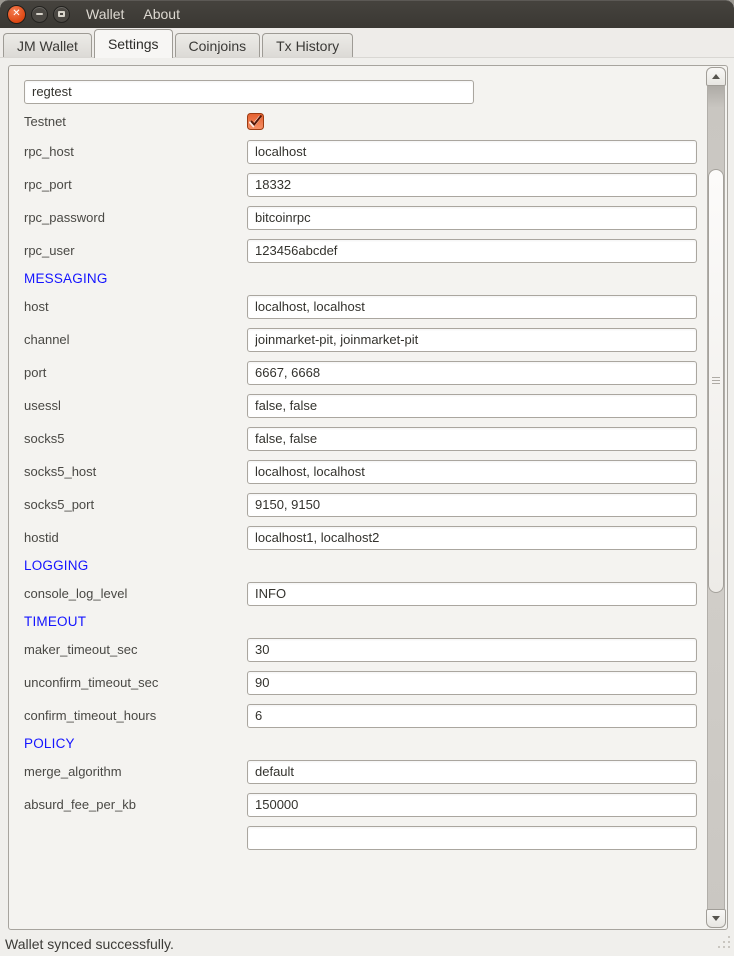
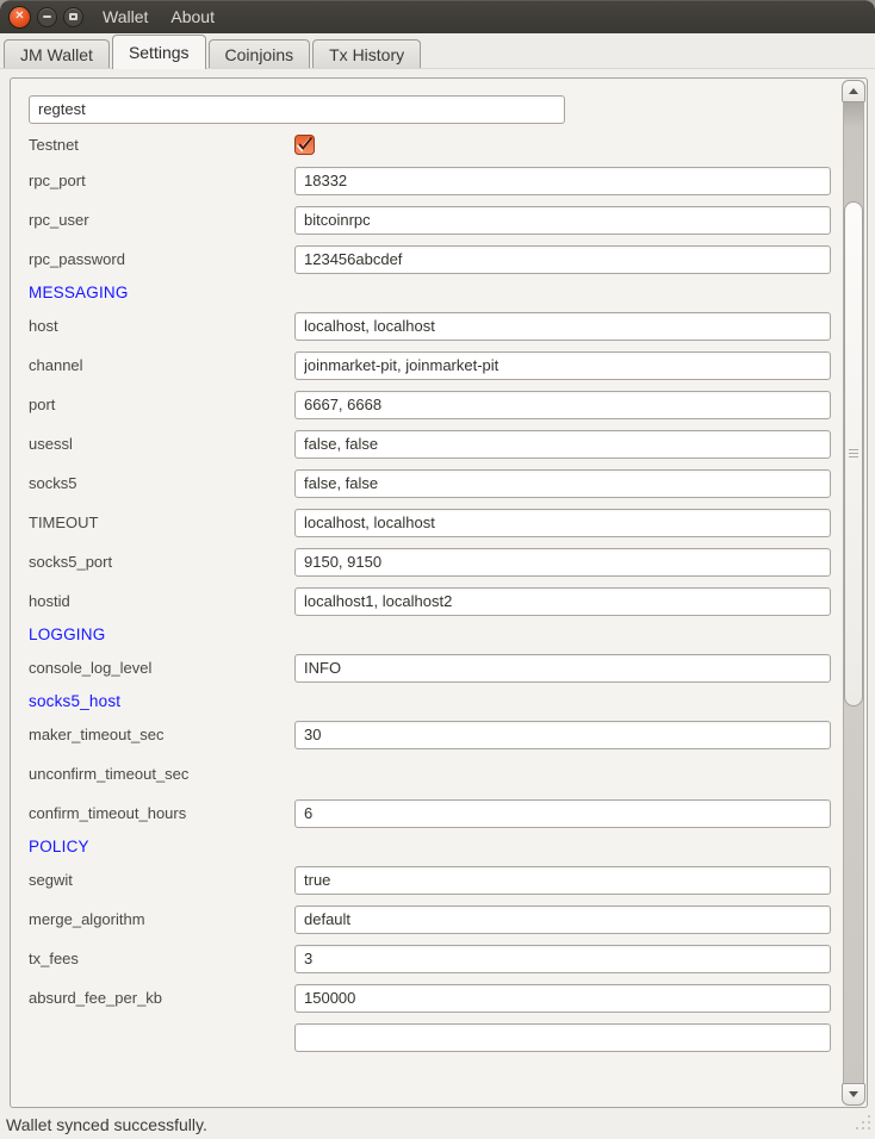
  ✕
  Wallet
  About
  JM Wallet
  Settings
  Coinjoins
  Tx History
  regtest
  Testnet
- rpc_host
- localhost
  rpc_port
  18332
- rpc_password
+ rpc_user
  bitcoinrpc
- rpc_user
+ rpc_password
  123456abcdef
  MESSAGING
  host
  localhost, localhost
  channel
  joinmarket-pit, joinmarket-pit
  port
  6667, 6668
  usessl
  false, false
  socks5
  false, false
- socks5_host
+ TIMEOUT
  localhost, localhost
  socks5_port
  9150, 9150
  hostid
  localhost1, localhost2
  LOGGING
  console_log_level
  INFO
- TIMEOUT
+ socks5_host
  maker_timeout_sec
  30
  unconfirm_timeout_sec
- 90
  confirm_timeout_hours
  6
  POLICY
+ segwit
+ true
  merge_algorithm
  default
+ tx_fees
+ 3
  absurd_fee_per_kb
  150000
  Wallet synced successfully.
